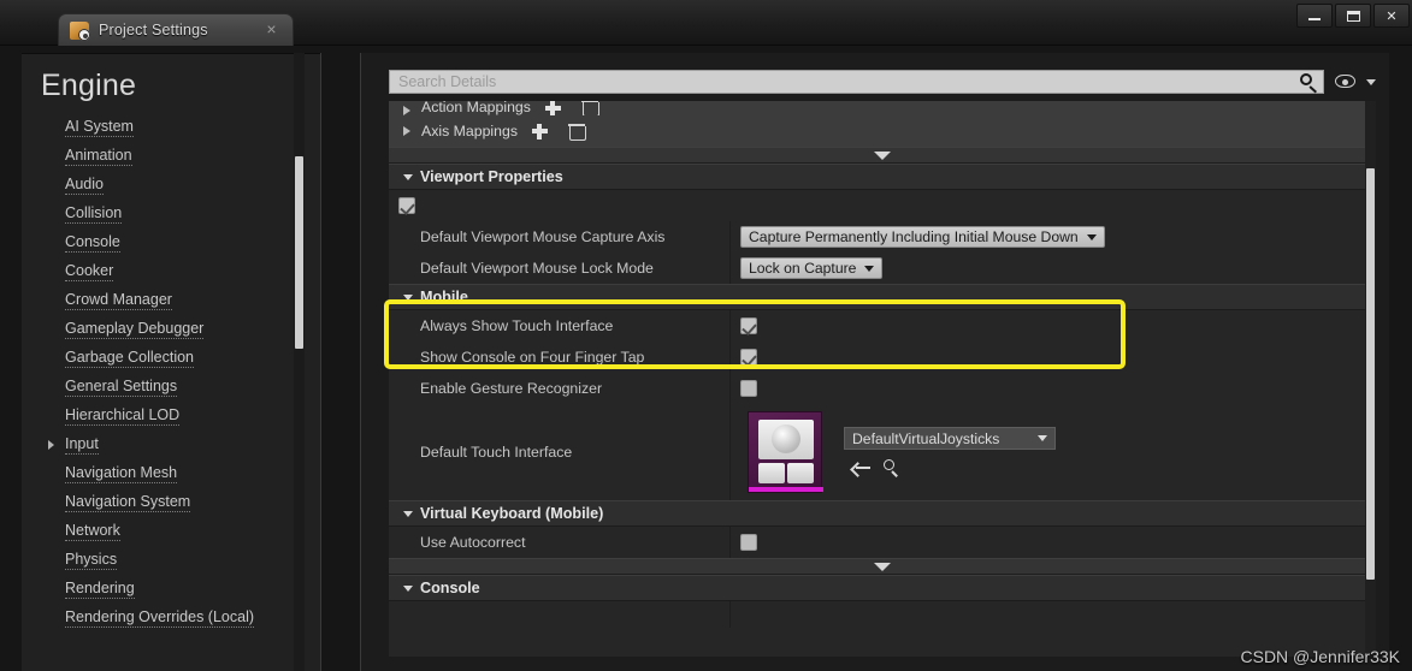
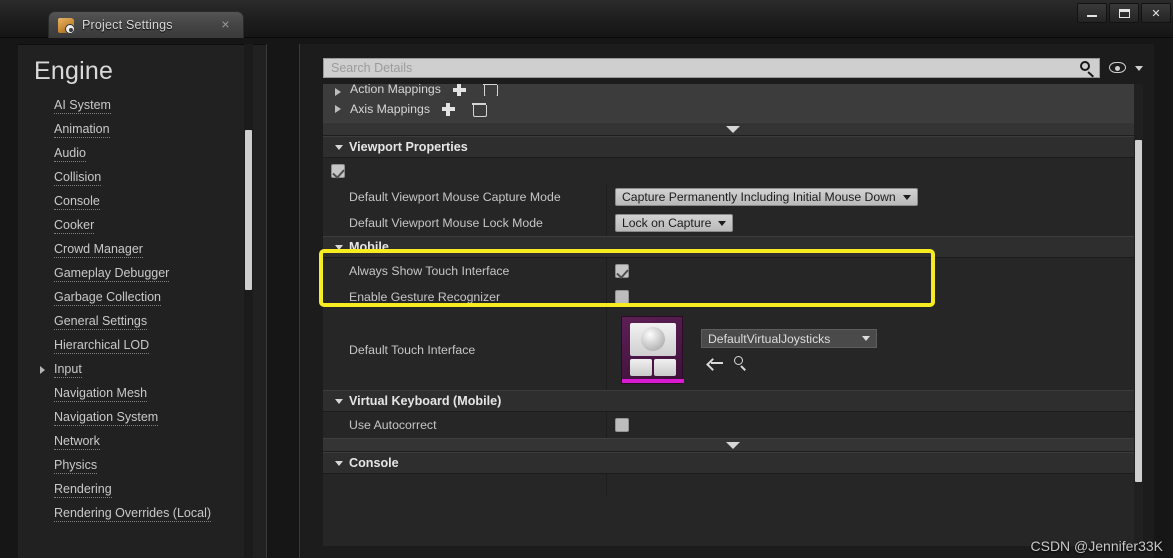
  Project Settings
  ×
  ✕
  Engine
  AI System
  Animation
  Audio
  Collision
  Console
  Cooker
  Crowd Manager
  Gameplay Debugger
  Garbage Collection
  General Settings
  Hierarchical LOD
  Input
  Navigation Mesh
  Navigation System
  Network
  Physics
  Rendering
  Rendering Overrides (Local)
  Search Details
  Action Mappings
  Axis Mappings
  Viewport Properties
- Default Viewport Mouse Capture Axis
+ Default Viewport Mouse Capture Mode
  Capture Permanently Including Initial Mouse Down
  Default Viewport Mouse Lock Mode
  Lock on Capture
  Mobile
  Always Show Touch Interface
- Show Console on Four Finger Tap
  Enable Gesture Recognizer
  Default Touch Interface
  DefaultVirtualJoysticks
  Virtual Keyboard (Mobile)
  Use Autocorrect
  Console
  CSDN @Jennifer33K
